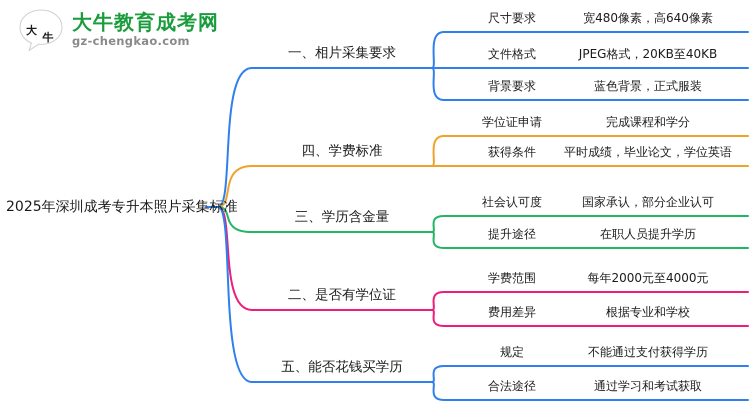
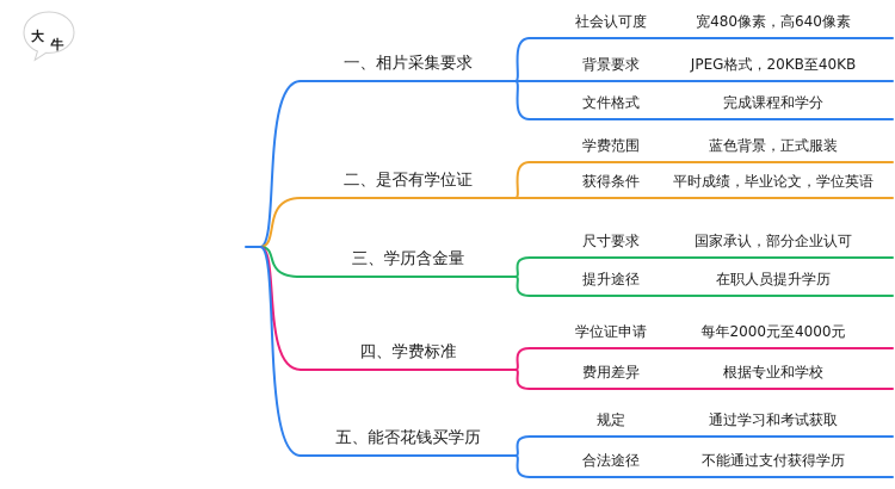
  大
  牛
- 大牛教育成考网
- gz-chengkao.com
- 2025年深圳成考专升本照片采集标准
  一、相片采集要求
- 尺寸要求
+ 社会认可度
  宽480像素，高640像素
- 文件格式
+ 背景要求
  JPEG格式，20KB至40KB
- 背景要求
+ 文件格式
- 蓝色背景，正式服装
+ 完成课程和学分
- 四、学费标准
+ 二、是否有学位证
- 学位证申请
+ 学费范围
- 完成课程和学分
+ 蓝色背景，正式服装
  获得条件
  平时成绩，毕业论文，学位英语
  三、学历含金量
- 社会认可度
+ 尺寸要求
  国家承认，部分企业认可
  提升途径
  在职人员提升学历
- 二、是否有学位证
+ 四、学费标准
- 学费范围
+ 学位证申请
  每年2000元至4000元
  费用差异
  根据专业和学校
  五、能否花钱买学历
  规定
- 不能通过支付获得学历
+ 通过学习和考试获取
  合法途径
- 通过学习和考试获取
+ 不能通过支付获得学历
